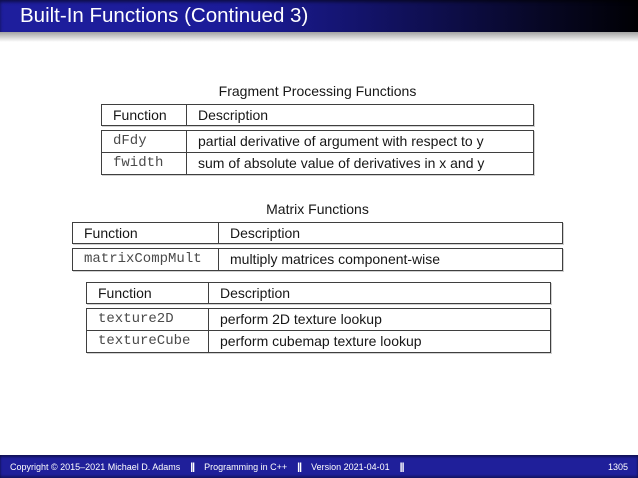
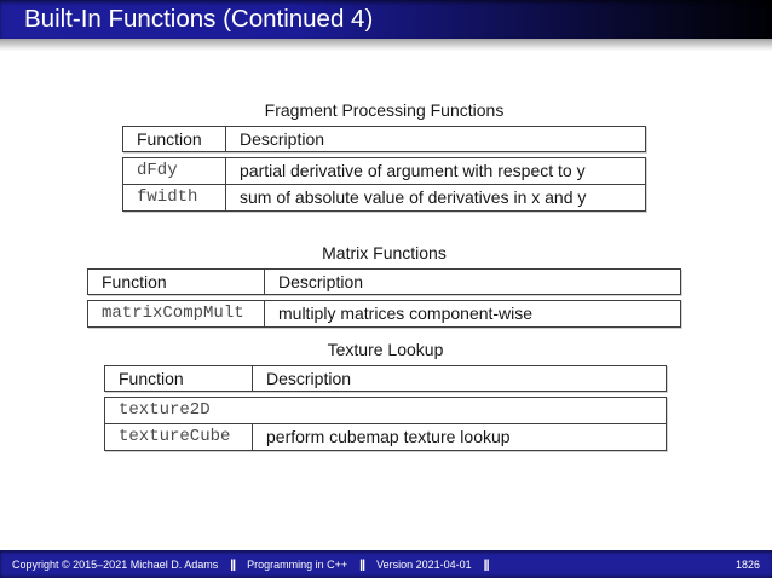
- Built-In Functions (Continued 3)
+ Built-In Functions (Continued 4)
  Fragment Processing Functions
  Function
  Description
  dFdy
  partial derivative of argument with respect to y
  fwidth
  sum of absolute value of derivatives in x and y
  Matrix Functions
  Function
  Description
  matrixCompMult
  multiply matrices component-wise
+ Texture Lookup
  Function
  Description
  texture2D
- perform 2D texture lookup
  textureCube
  perform cubemap texture lookup
  Copyright © 2015–2021 Michael D. Adams
  ||
  Programming in C++
  ||
  Version 2021-04-01
  ||
- 1305
+ 1826
